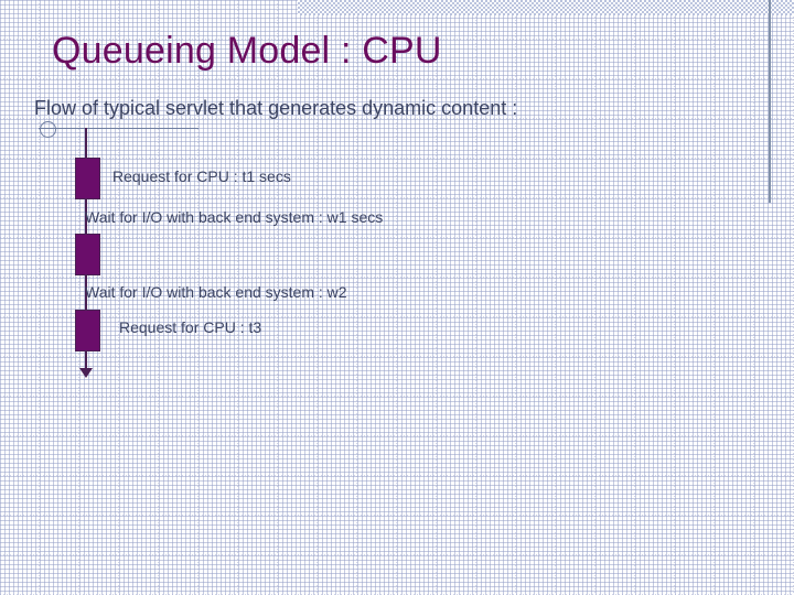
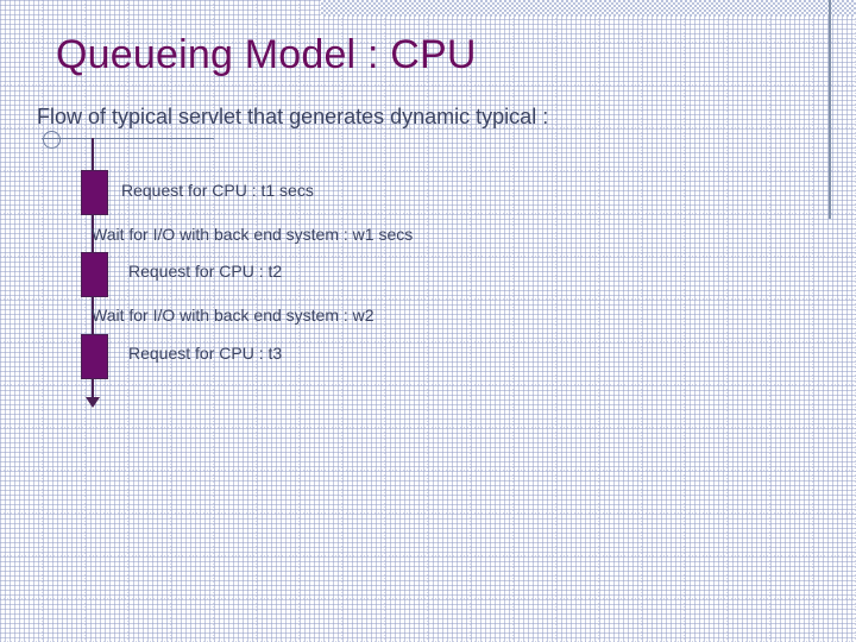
  Queueing Model : CPU
- Flow of typical servlet that generates dynamic content :
+ Flow of typical servlet that generates dynamic typical :
  Request for CPU : t1 secs
  Wait for I/O with back end system : w1 secs
+ Request for CPU : t2
  Wait for I/O with back end system : w2
  Request for CPU : t3
